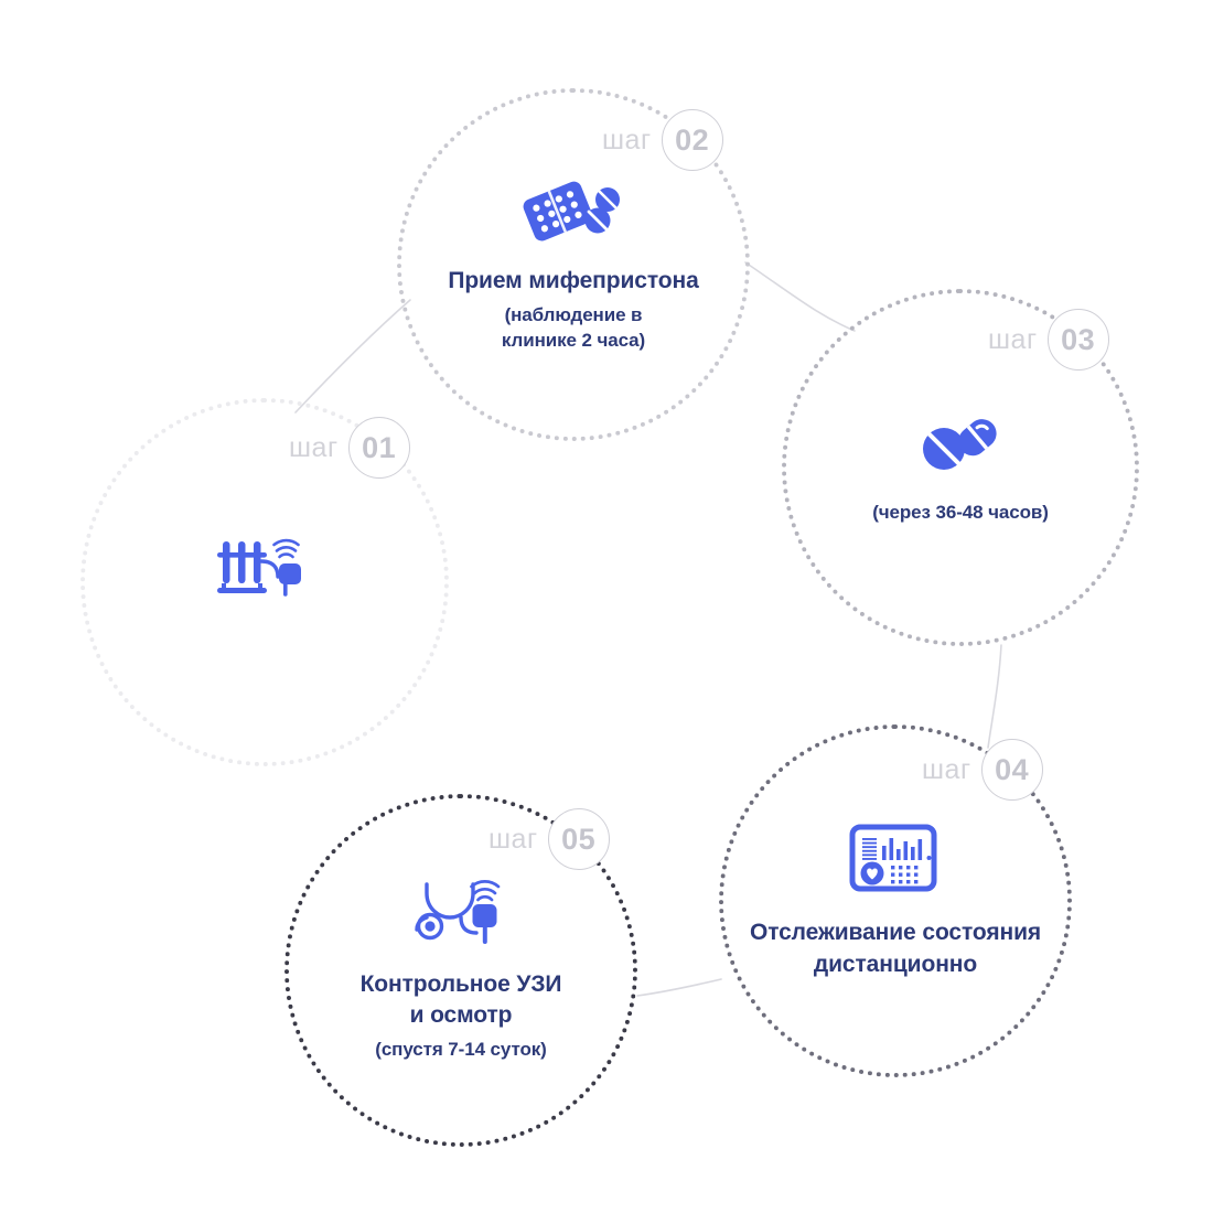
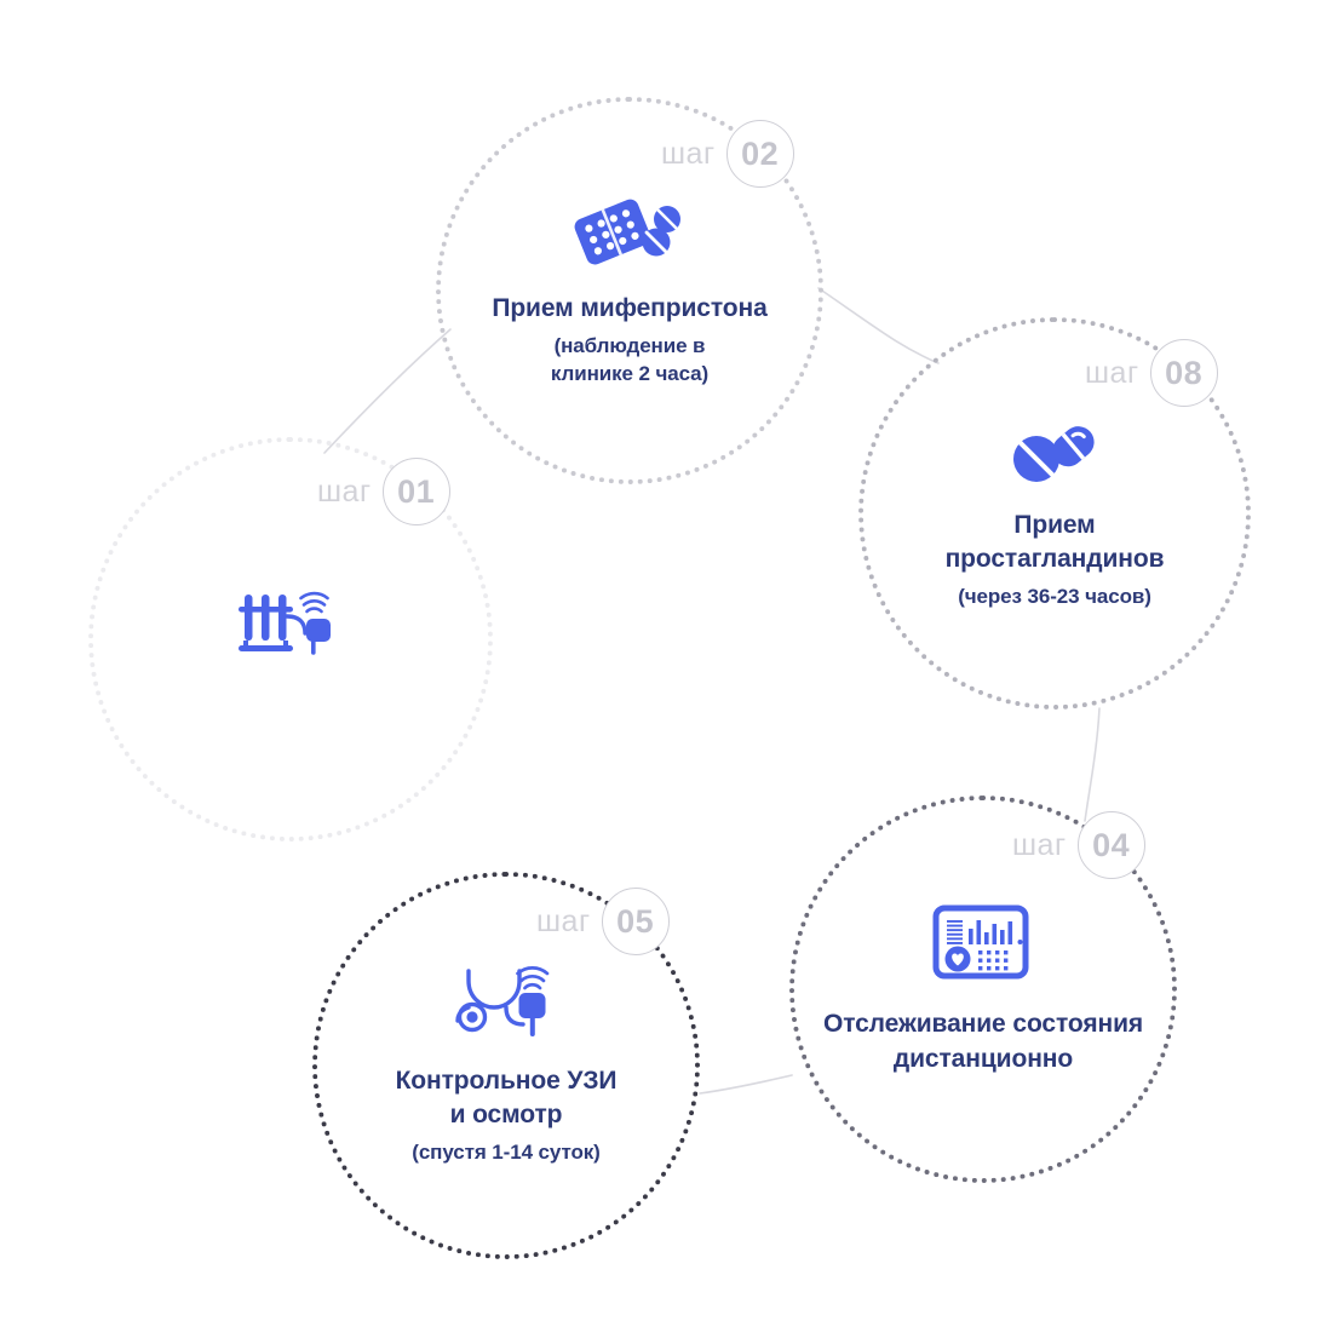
  шаг
  01
  Прием мифепристона
  (наблюдение в
  клинике 2 часа)
  шаг
  02
+ Прием
+ простагландинов
- (через 36-48 часов)
+ (через 36-23 часов)
  шаг
- 03
+ 08
  Отслеживание состояния
  дистанционно
  шаг
  04
  Контрольное УЗИ
  и осмотр
- (спустя 7-14 суток)
+ (спустя 1-14 суток)
  шаг
  05
